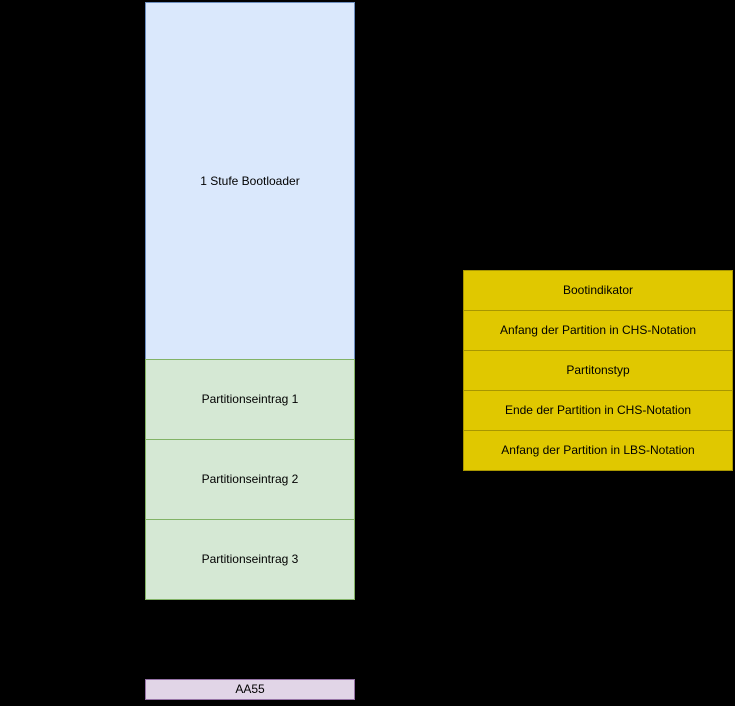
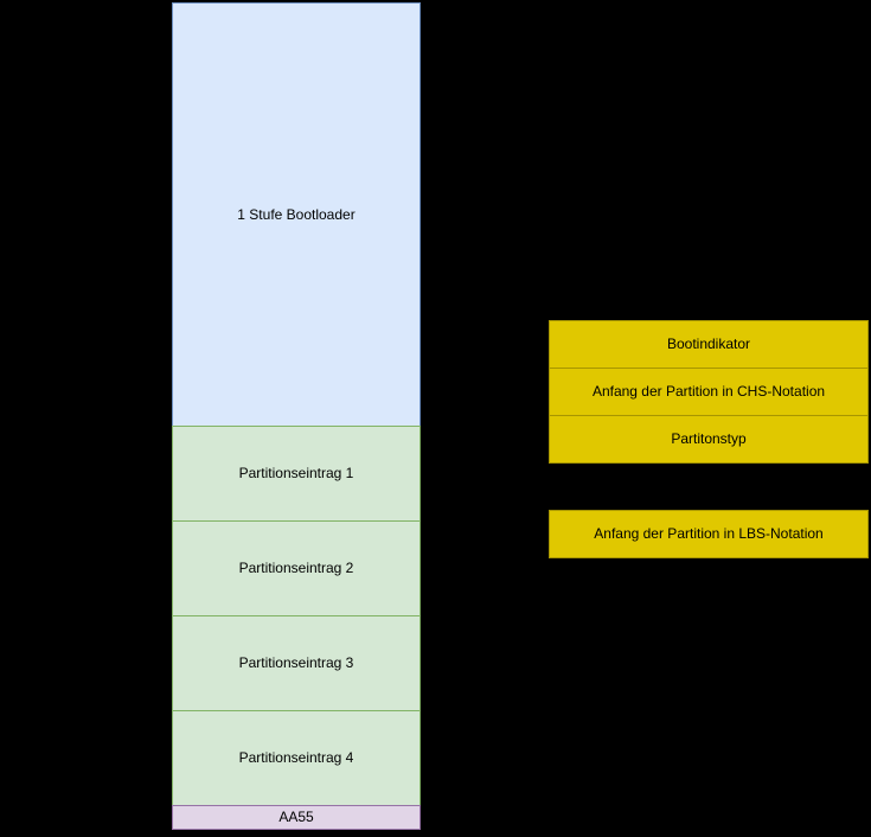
  1 Stufe Bootloader
  Partitionseintrag 1
  Partitionseintrag 2
  Partitionseintrag 3
+ Partitionseintrag 4
  AA55
  Bootindikator
  Anfang der Partition in CHS-Notation
  Partitonstyp
- Ende der Partition in CHS-Notation
  Anfang der Partition in LBS-Notation
